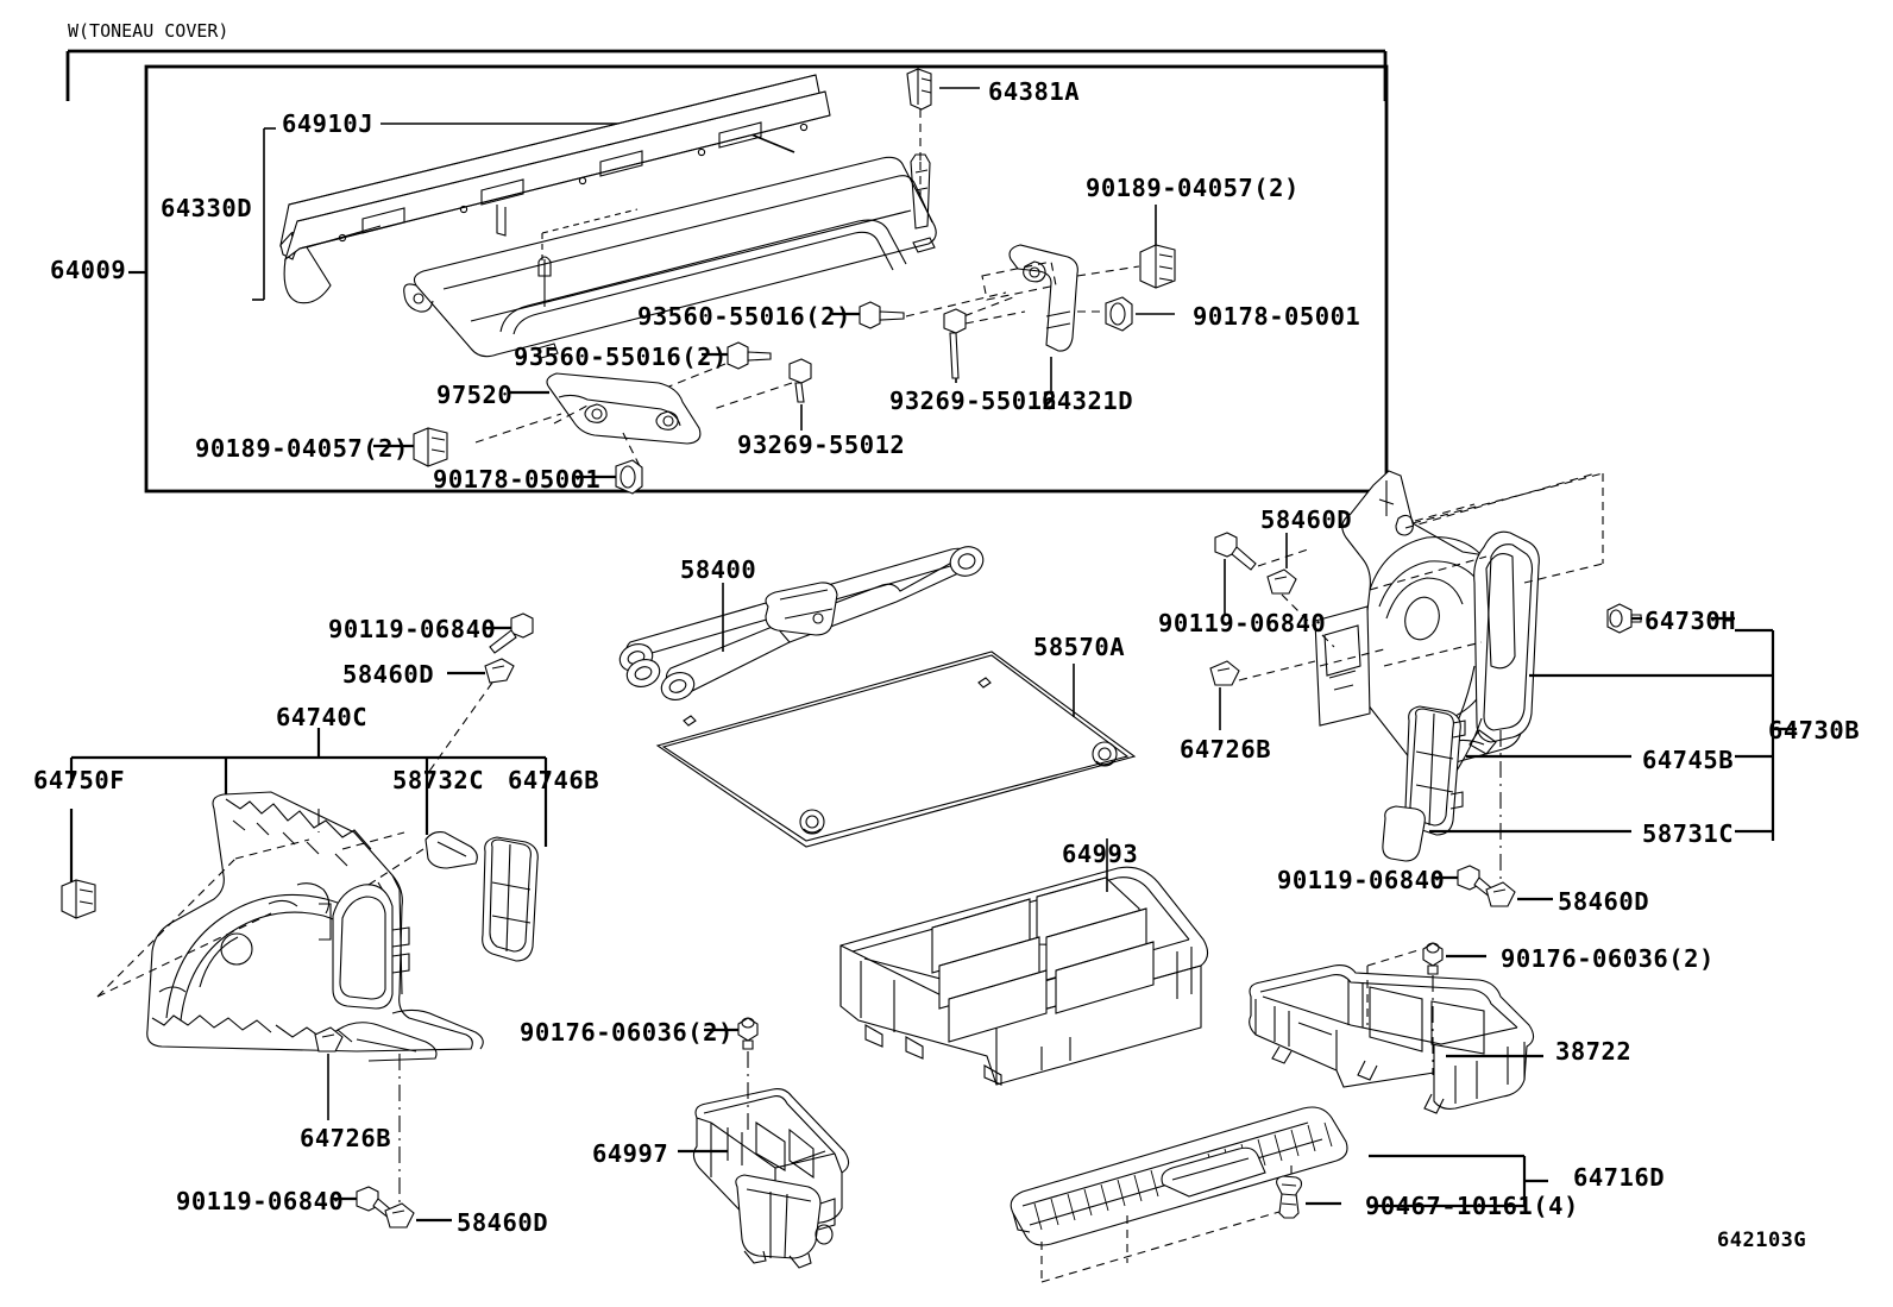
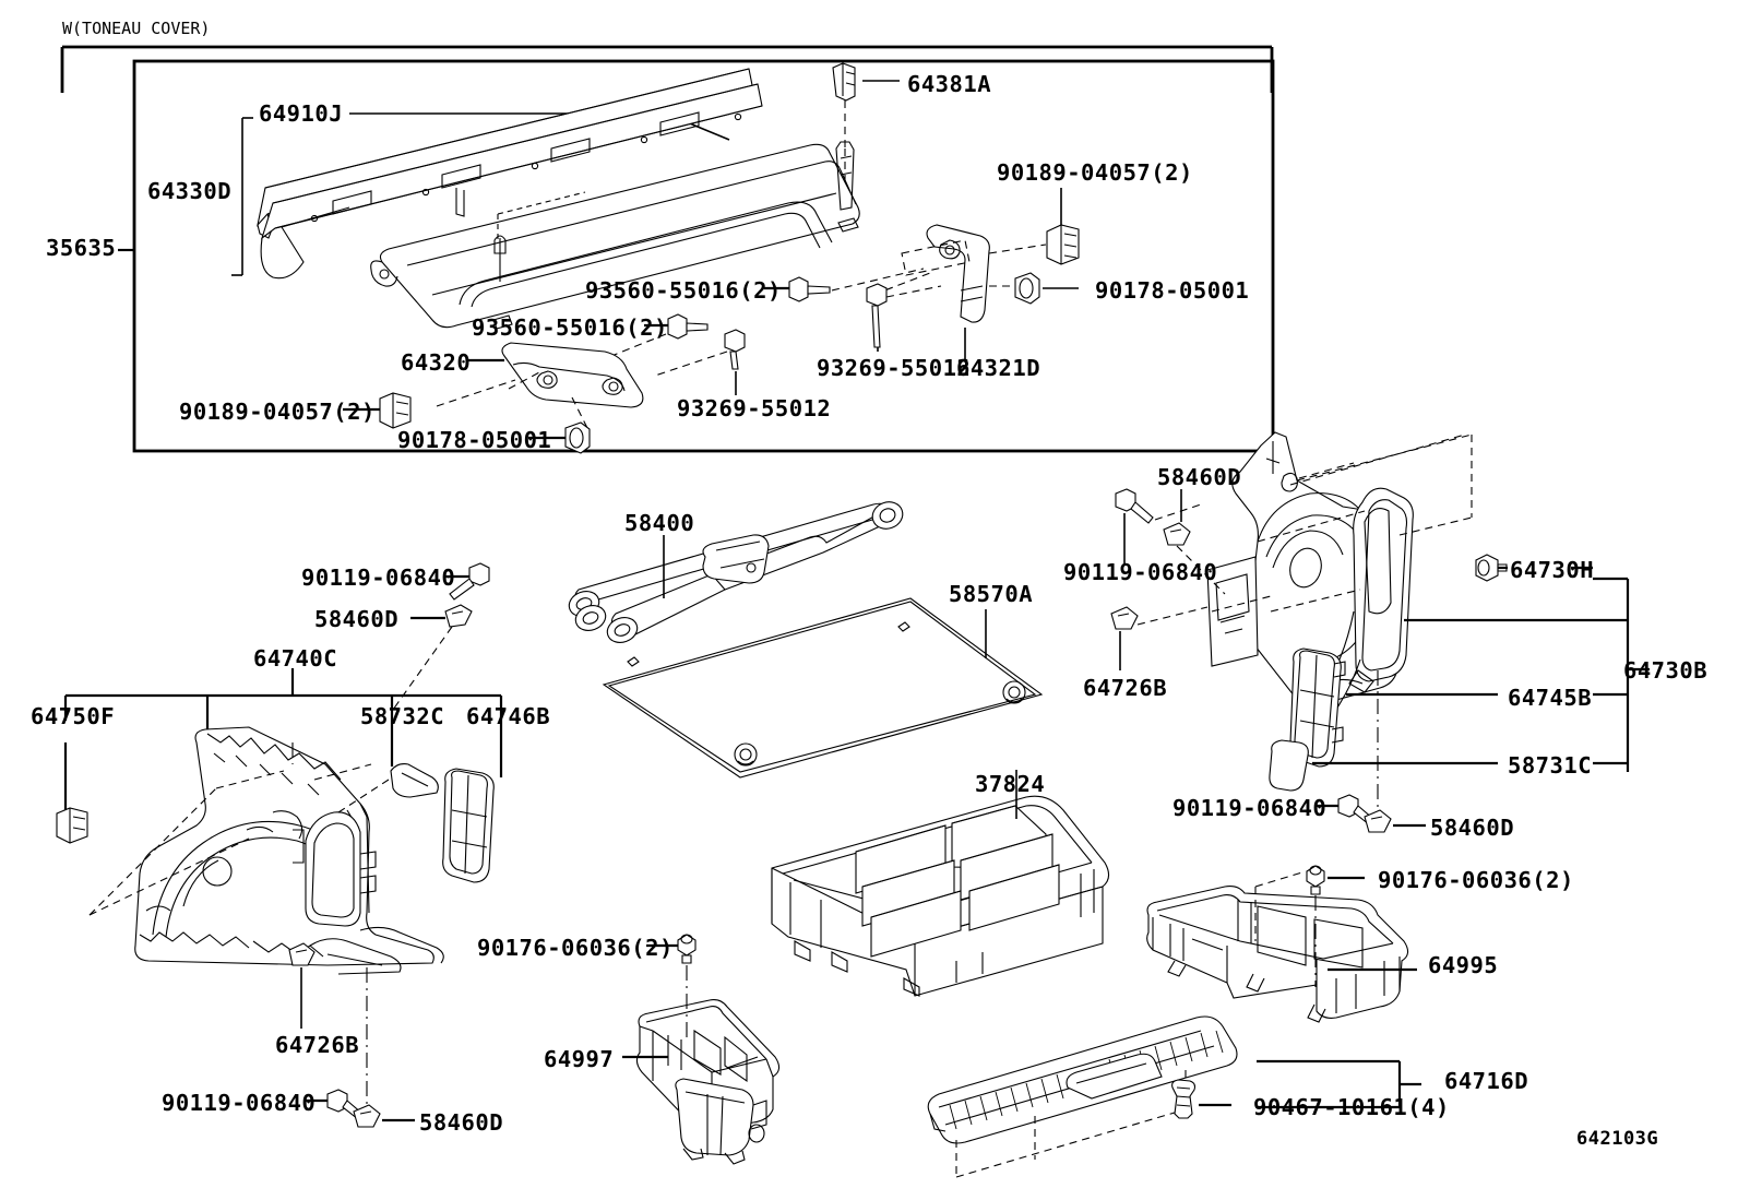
  W(TONEAU COVER)
- 64009
+ 35635
  64330D
  64910J
  64381A
  90189-04057(2)
  90178-05001
  93560-55016(2)
  93560-55016(2)
  64321D
  93269-55012
  93269-55012
- 97520
+ 64320
  90189-04057(2)
  90178-05001
  58400
  58570A
  64740C
  64750F
  58732C
  64746B
  90119-06840
  58460D
  64726B
  90119-06840
  58460D
  64730B
  64730H
  64745B
  58731C
  90119-06840
  58460D
  64726B
  90119-06840
  58460D
- 64993
+ 37824
  64997
  90176-06036(2)
- 38722
+ 64995
  90176-06036(2)
  64716D
  90467-10161(4)
  642103G
